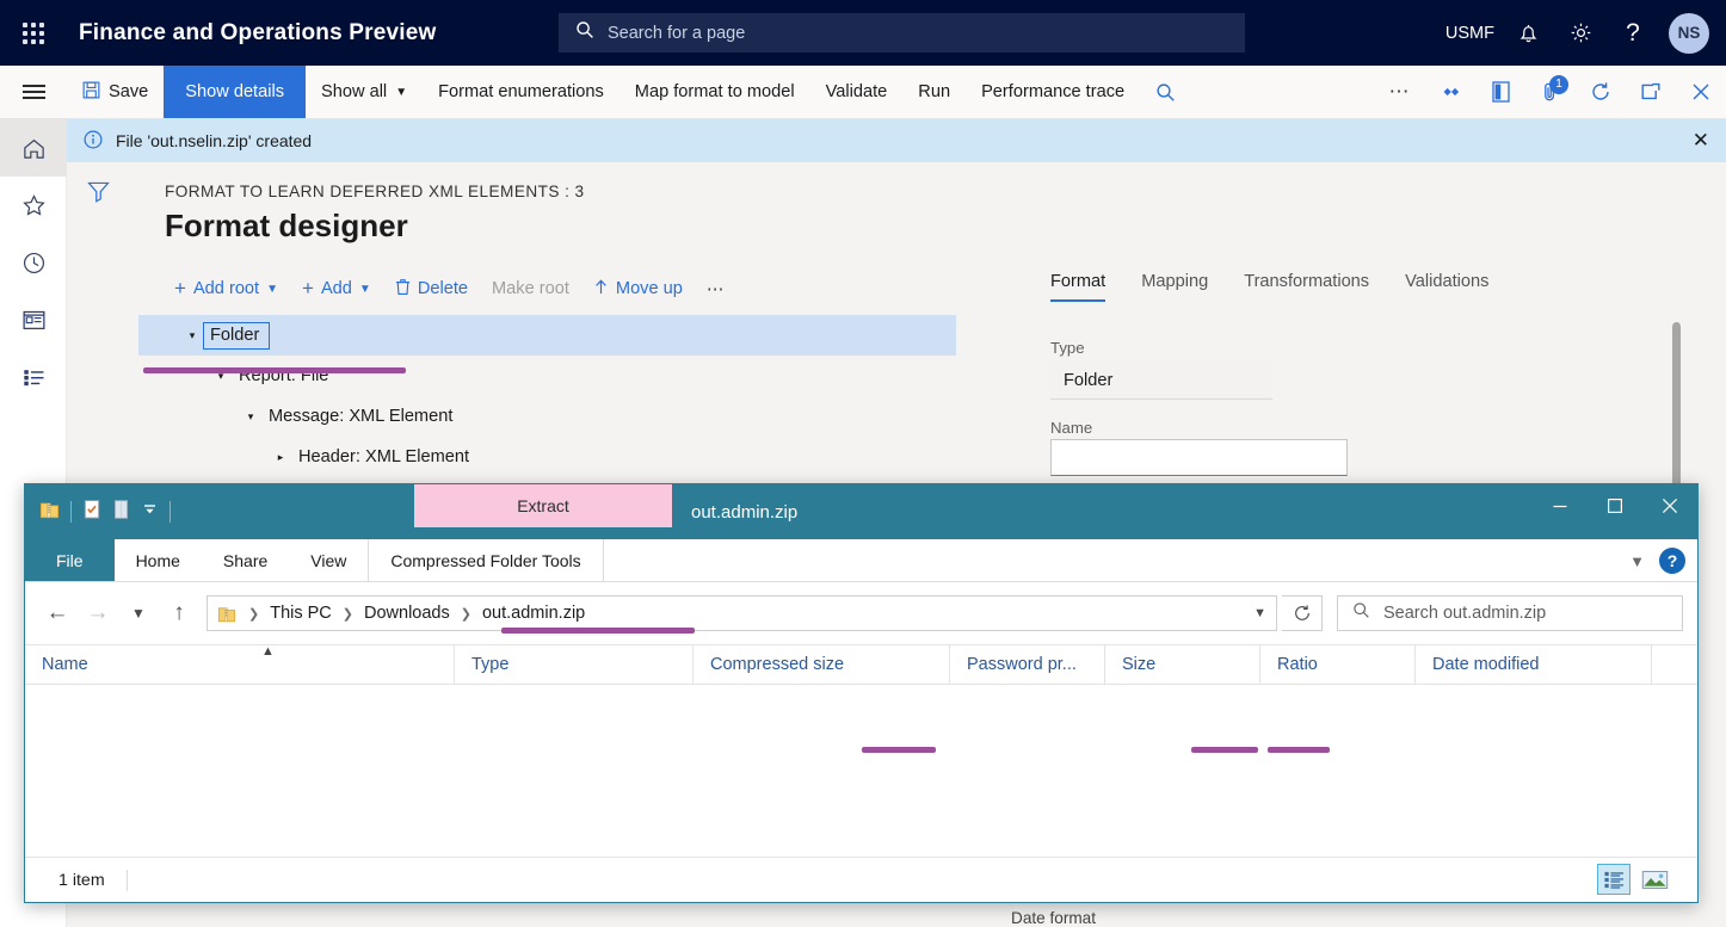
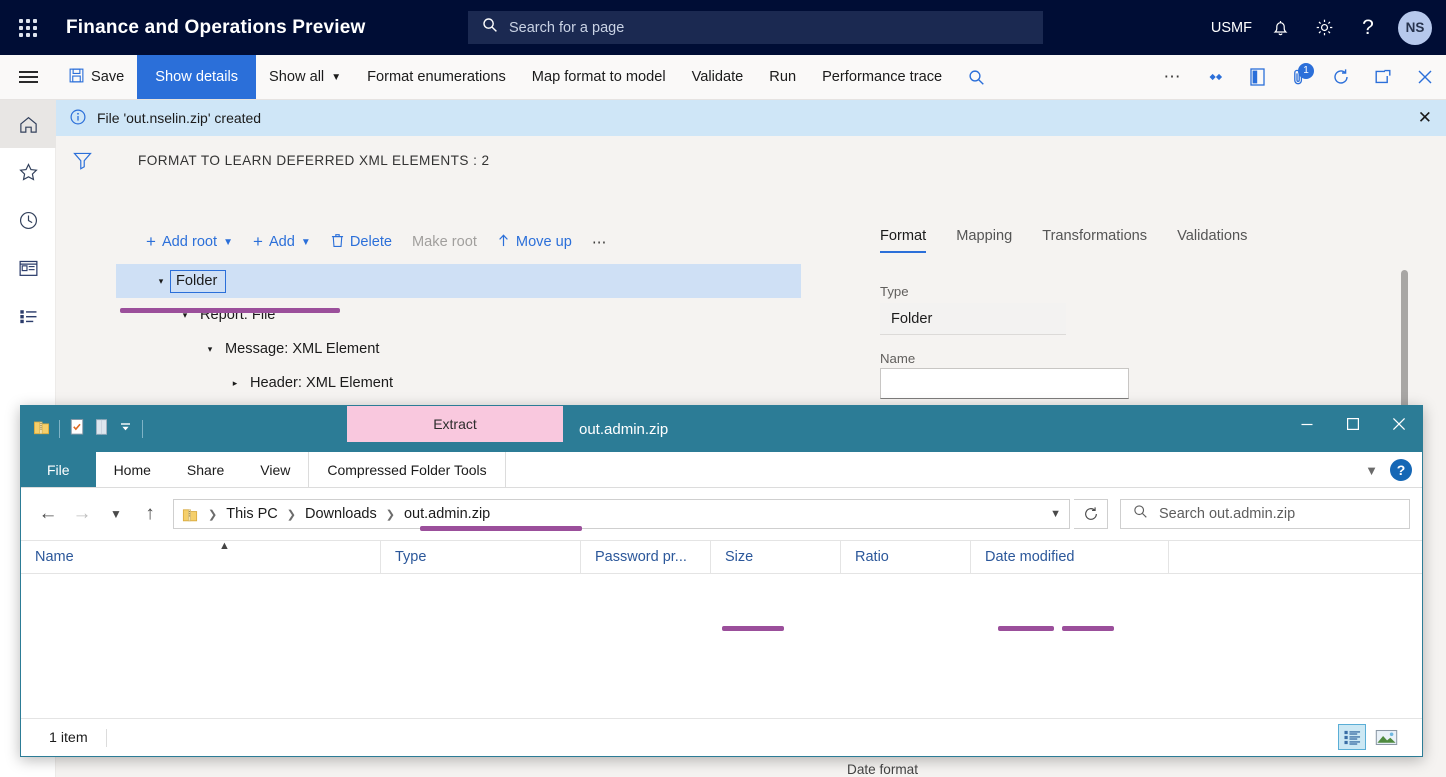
  Finance and Operations Preview
  Search for a page
  USMF
  ?
  NS
  Save
  Show details
  Show all
  ▼
  Format enumerations
  Map format to model
  Validate
  Run
  Performance trace
  ⋯
  1
  File 'out.nselin.zip' created
  ✕
- FORMAT TO LEARN DEFERRED XML ELEMENTS : 3
+ FORMAT TO LEARN DEFERRED XML ELEMENTS : 2
- Format designer
  +
  Add root
  ▼
  +
  Add
  ▼
  Delete
  Make root
  Move up
  ⋯
  ▾
  Folder
  ▾
  Report: File
  ▾
  Message: XML Element
  ▸
  Header: XML Element
  Format
  Mapping
  Transformations
  Validations
  Type
  Folder
  Name
  Date format
  Extract
  out.admin.zip
  File
  Home
  Share
  View
  Compressed Folder Tools
  ▼
  ?
  ←
  →
  ▼
  ↑
  ❯
  This PC
  ❯
  Downloads
  ❯
  out.admin.zip
  ▼
  Search out.admin.zip
  ▲
  Name
  Type
- Compressed size
  Password pr...
  Size
  Ratio
  Date modified
  1 item
